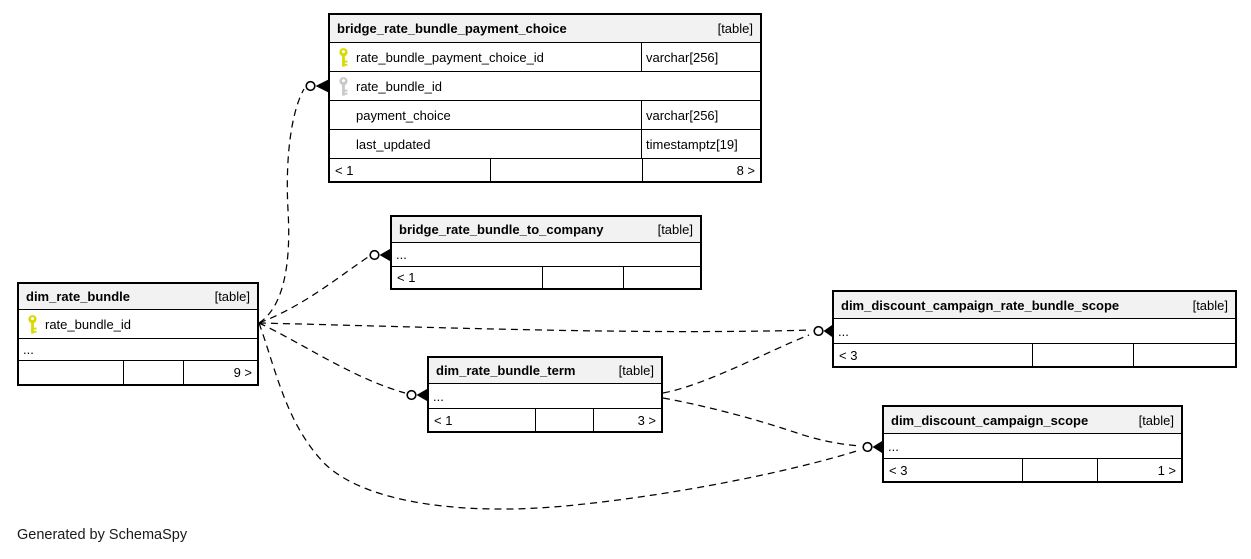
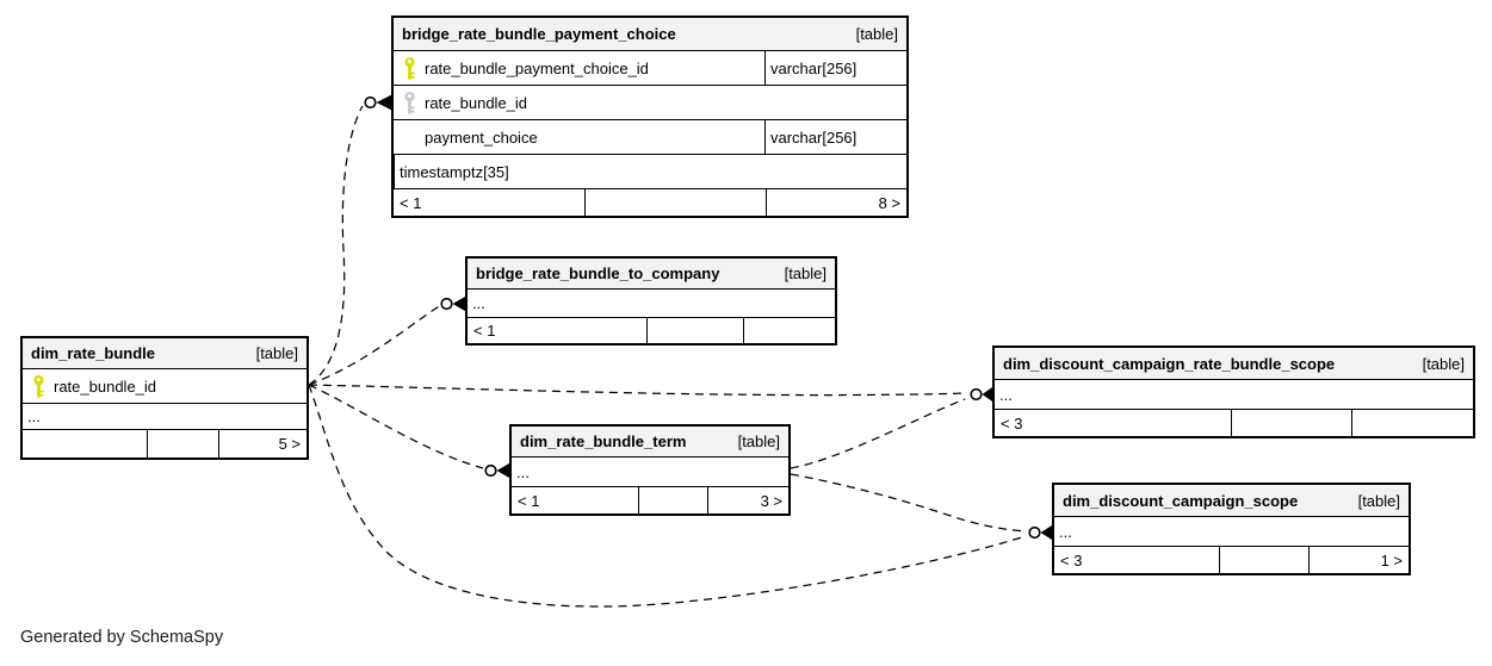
  bridge_rate_bundle_payment_choice
  [table]
  rate_bundle_payment_choice_id
  varchar[256]
  rate_bundle_id
  payment_choice
  varchar[256]
- last_updated
- timestamptz[19]
+ timestamptz[35]
  < 1
  8 >
  bridge_rate_bundle_to_company
  [table]
  ...
  < 1
  dim_rate_bundle
  [table]
  rate_bundle_id
  ...
- 9 >
+ 5 >
  dim_rate_bundle_term
  [table]
  ...
  < 1
  3 >
  dim_discount_campaign_rate_bundle_scope
  [table]
  ...
  < 3
  dim_discount_campaign_scope
  [table]
  ...
  < 3
  1 >
  Generated by SchemaSpy
